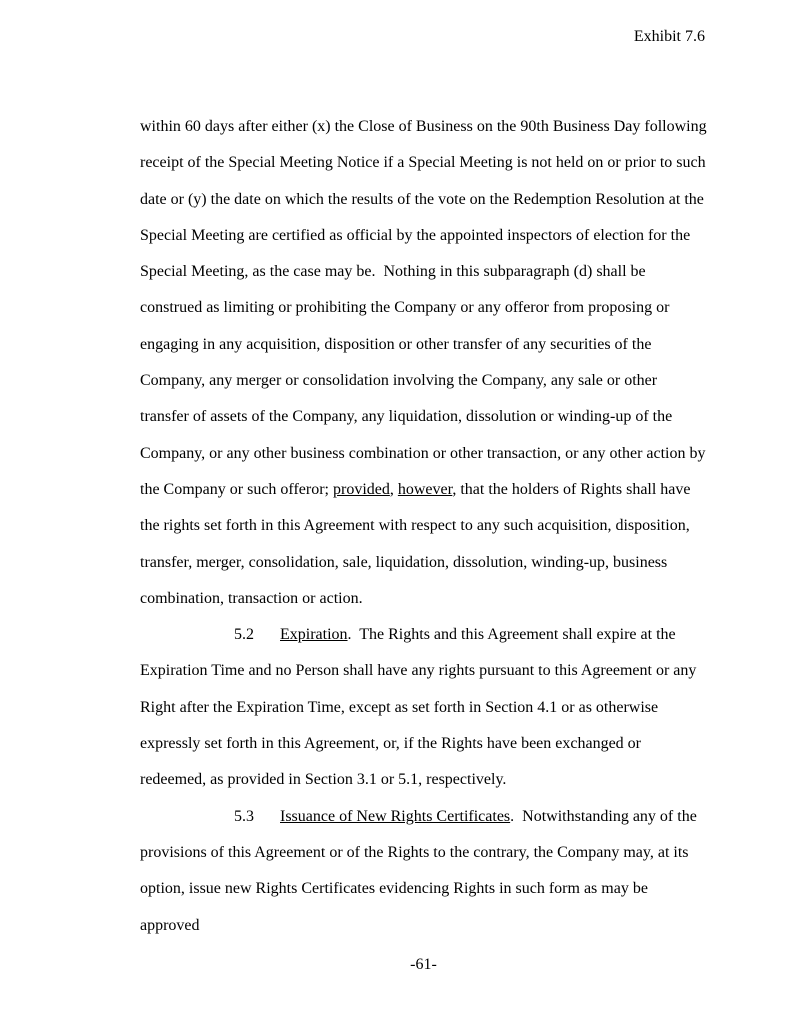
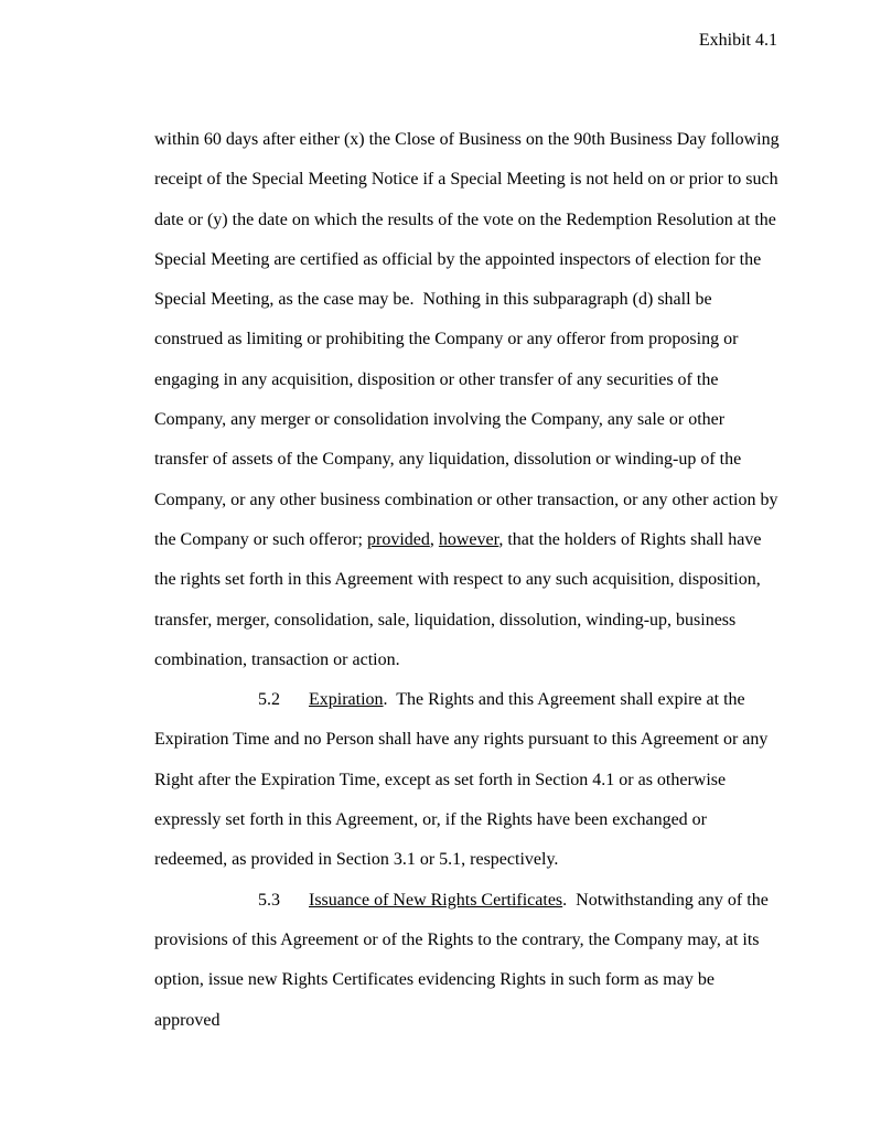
- Exhibit 7.6
+ Exhibit 4.1
  within 60 days after either (x) the Close of Business on the 90th Business Day following receipt of the Special Meeting Notice if a Special Meeting is not held on or prior to such date or (y) the date on which the results of the vote on the Redemption Resolution at the Special Meeting are certified as official by the appointed inspectors of election for the Special Meeting, as the case may be. Nothing in this subparagraph (d) shall be construed as limiting or prohibiting the Company or any offeror from proposing or engaging in any acquisition, disposition or other transfer of any securities of the Company, any merger or consolidation involving the Company, any sale or other transfer of assets of the Company, any liquidation, dissolution or winding-up of the Company, or any other business combination or other transaction, or any other action by the Company or such offeror; provided, however, that the holders of Rights shall have the rights set forth in this Agreement with respect to any such acquisition, disposition, transfer, merger, consolidation, sale, liquidation, dissolution, winding-up, business combination, transaction or action.
  5.2 Expiration. The Rights and this Agreement shall expire at the Expiration Time and no Person shall have any rights pursuant to this Agreement or any Right after the Expiration Time, except as set forth in Section 4.1 or as otherwise expressly set forth in this Agreement, or, if the Rights have been exchanged or redeemed, as provided in Section 3.1 or 5.1, respectively.
  5.3 Issuance of New Rights Certificates. Notwithstanding any of the provisions of this Agreement or of the Rights to the contrary, the Company may, at its option, issue new Rights Certificates evidencing Rights in such form as may be approved
- -61-
